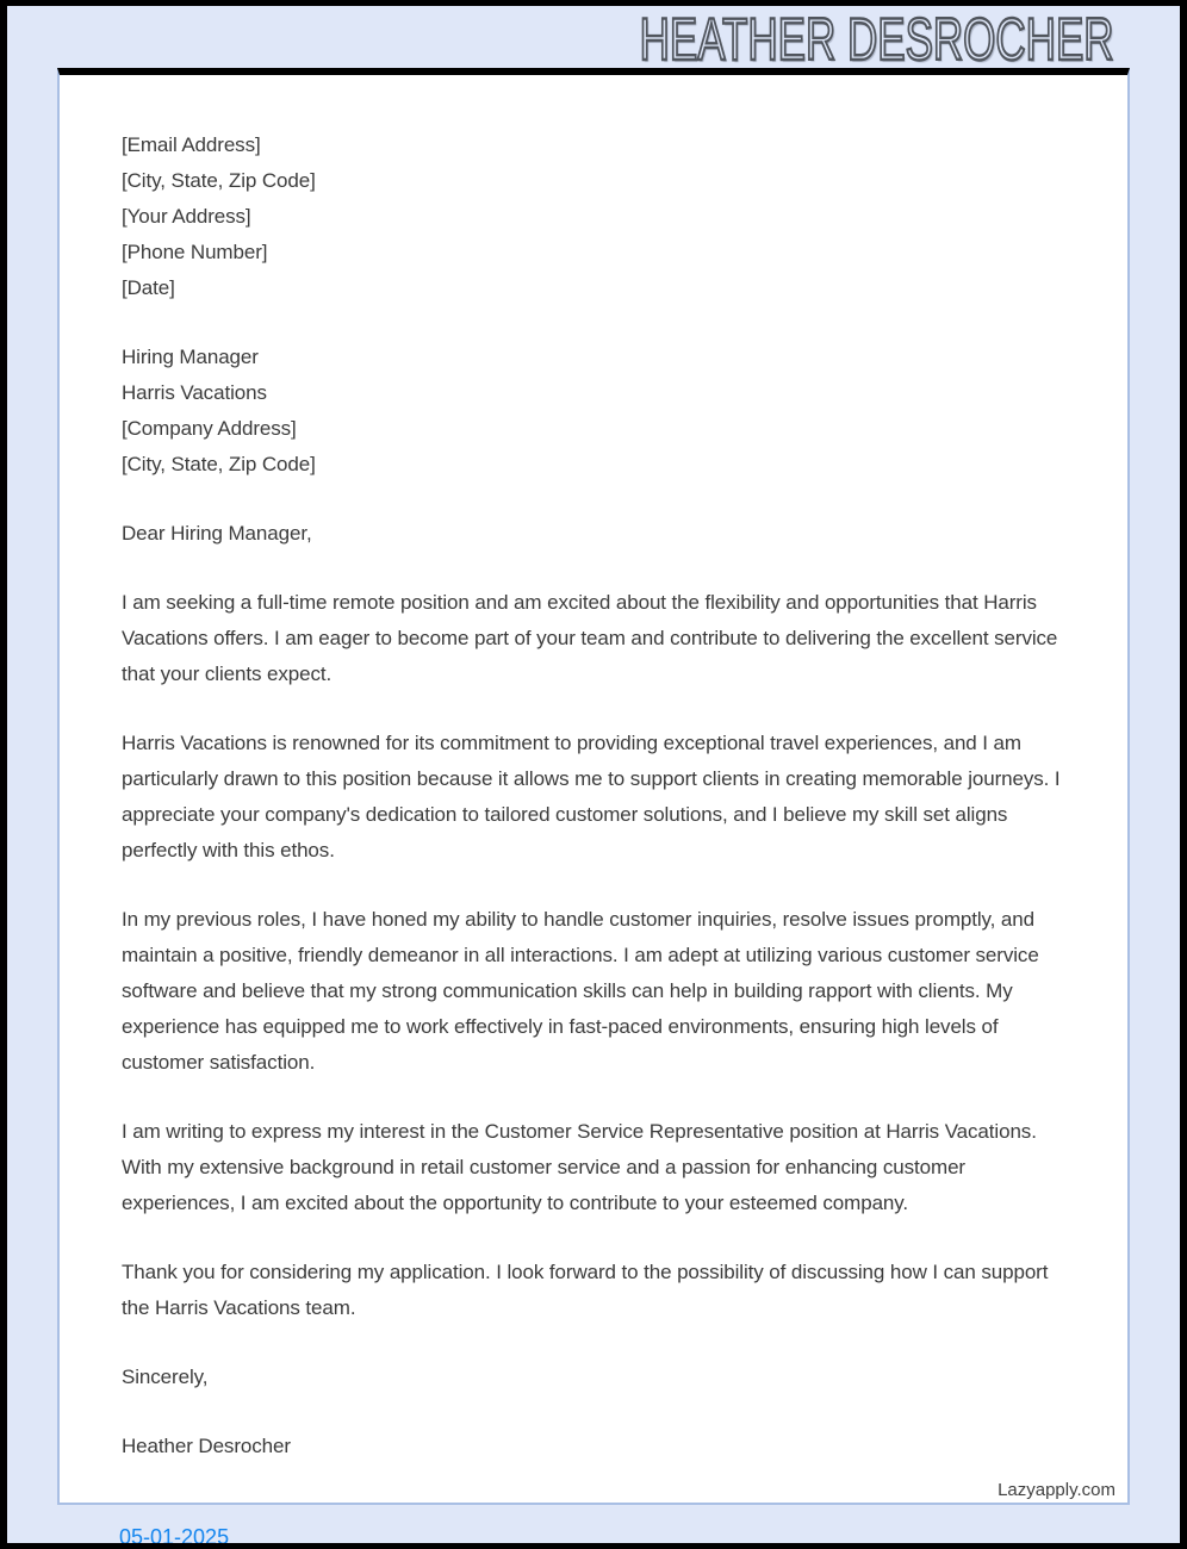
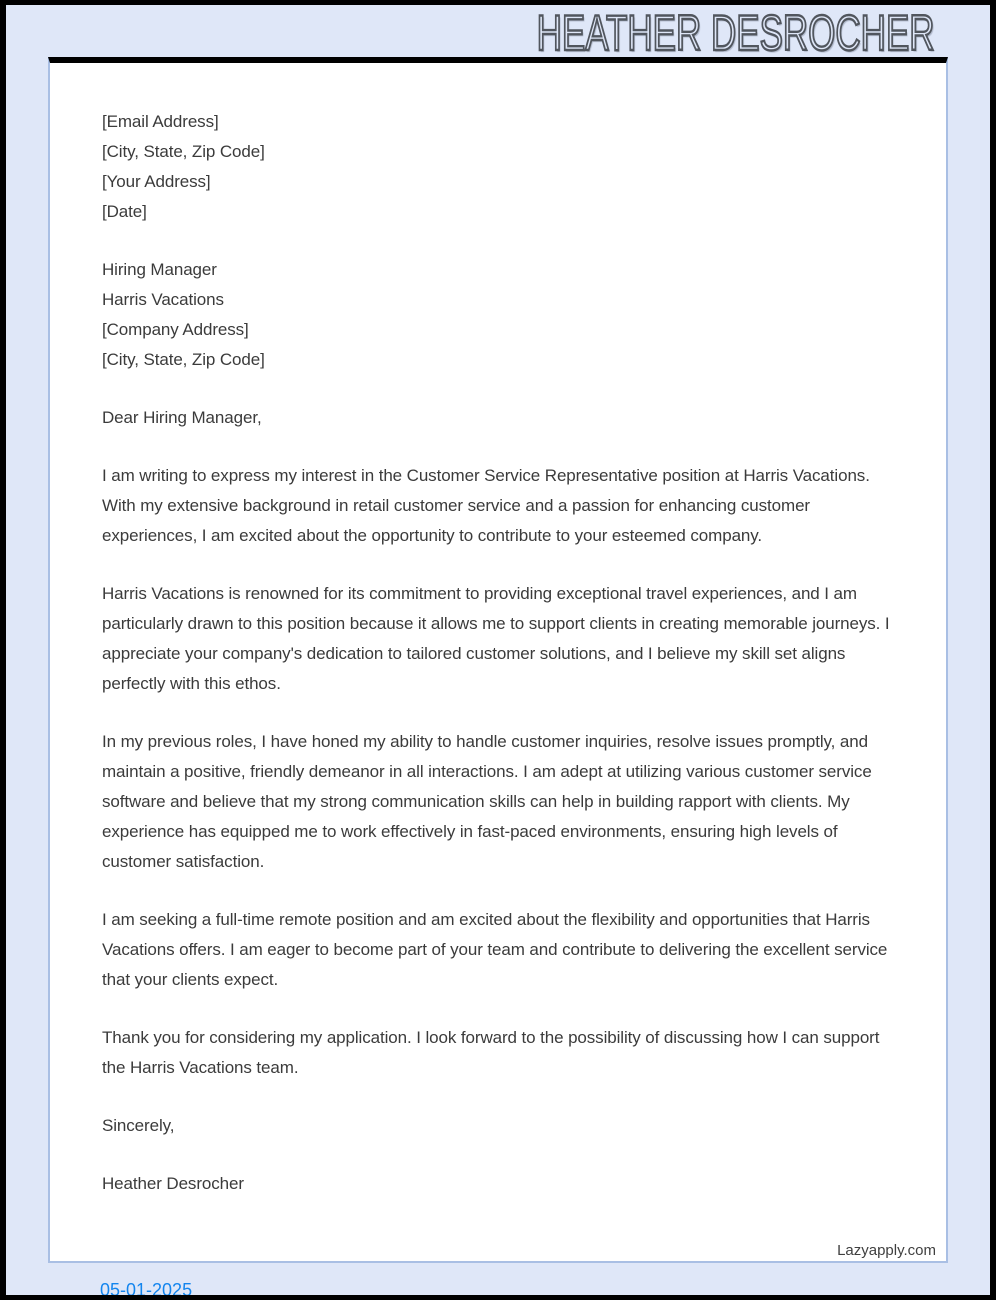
  HEATHER DESROCHER
  [Email Address]
  [City, State, Zip Code]
  [Your Address]
- [Phone Number]
  [Date]
  Hiring Manager
  Harris Vacations
  [Company Address]
  [City, State, Zip Code]
  Dear Hiring Manager,
- I am seeking a full-time remote position and am excited about the flexibility and opportunities that Harris Vacations offers. I am eager to become part of your team and contribute to delivering the excellent service that your clients expect.
+ I am writing to express my interest in the Customer Service Representative position at Harris Vacations. With my extensive background in retail customer service and a passion for enhancing customer experiences, I am excited about the opportunity to contribute to your esteemed company.
  Harris Vacations is renowned for its commitment to providing exceptional travel experiences, and I am particularly drawn to this position because it allows me to support clients in creating memorable journeys. I appreciate your company's dedication to tailored customer solutions, and I believe my skill set aligns perfectly with this ethos.
  In my previous roles, I have honed my ability to handle customer inquiries, resolve issues promptly, and maintain a positive, friendly demeanor in all interactions. I am adept at utilizing various customer service software and believe that my strong communication skills can help in building rapport with clients. My experience has equipped me to work effectively in fast-paced environments, ensuring high levels of customer satisfaction.
- I am writing to express my interest in the Customer Service Representative position at Harris Vacations. With my extensive background in retail customer service and a passion for enhancing customer experiences, I am excited about the opportunity to contribute to your esteemed company.
+ I am seeking a full-time remote position and am excited about the flexibility and opportunities that Harris Vacations offers. I am eager to become part of your team and contribute to delivering the excellent service that your clients expect.
  Thank you for considering my application. I look forward to the possibility of discussing how I can support the Harris Vacations team.
  Sincerely,
  Heather Desrocher
  Lazyapply.com
  05-01-2025
